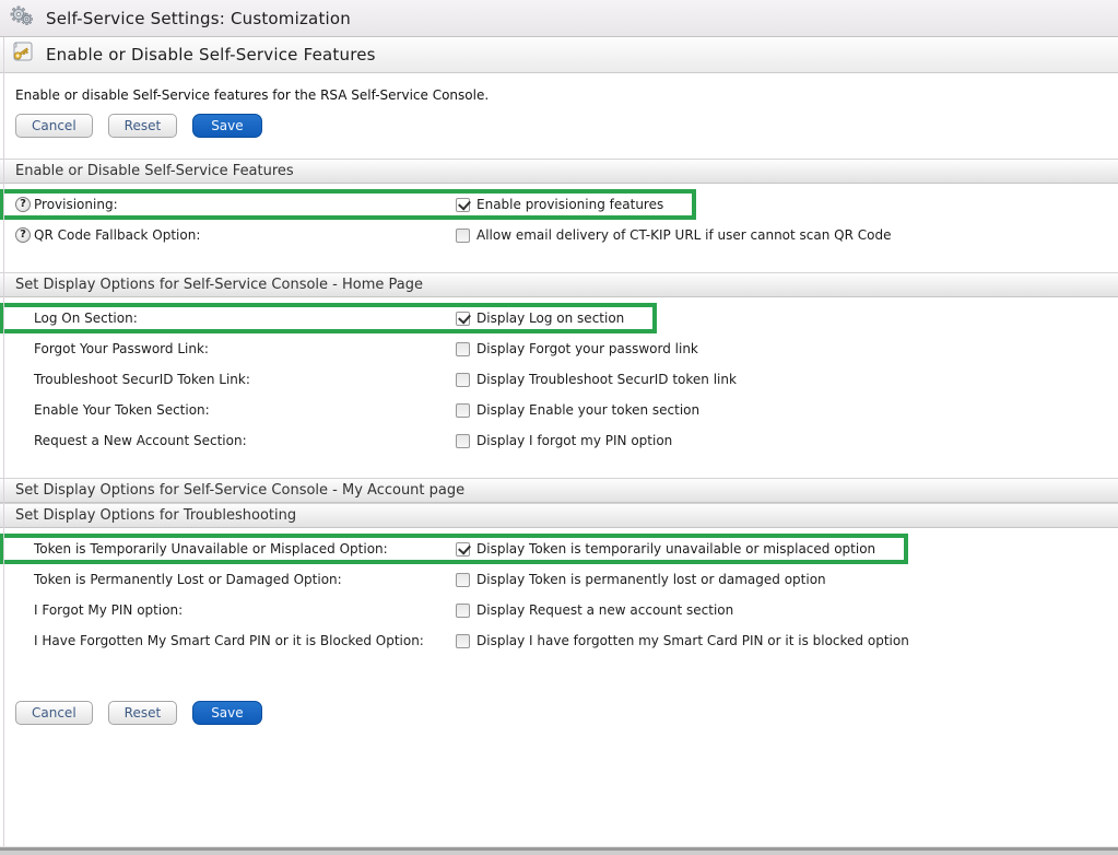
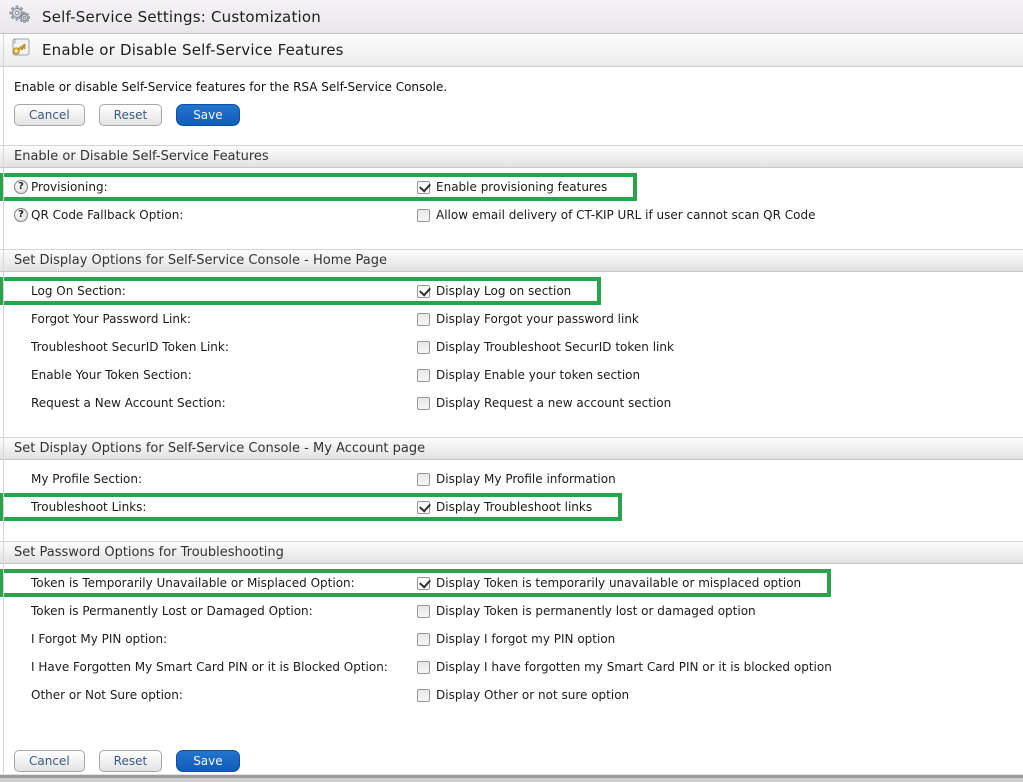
  Self-Service Settings: Customization
  Enable or Disable Self-Service Features
  Enable or disable Self-Service features for the RSA Self-Service Console.
  Cancel
  Reset
  Save
  Enable or Disable Self-Service Features
  ?
  Provisioning:
  Enable provisioning features
  ?
  QR Code Fallback Option:
  Allow email delivery of CT-KIP URL if user cannot scan QR Code
  Set Display Options for Self-Service Console - Home Page
  Log On Section:
  Display Log on section
  Forgot Your Password Link:
  Display Forgot your password link
  Troubleshoot SecurID Token Link:
  Display Troubleshoot SecurID token link
  Enable Your Token Section:
  Display Enable your token section
  Request a New Account Section:
- Display I forgot my PIN option
+ Display Request a new account section
  Set Display Options for Self-Service Console - My Account page
+ My Profile Section:
+ Display My Profile information
+ Troubleshoot Links:
+ Display Troubleshoot links
- Set Display Options for Troubleshooting
+ Set Password Options for Troubleshooting
  Token is Temporarily Unavailable or Misplaced Option:
  Display Token is temporarily unavailable or misplaced option
  Token is Permanently Lost or Damaged Option:
  Display Token is permanently lost or damaged option
  I Forgot My PIN option:
- Display Request a new account section
+ Display I forgot my PIN option
  I Have Forgotten My Smart Card PIN or it is Blocked Option:
  Display I have forgotten my Smart Card PIN or it is blocked option
+ Other or Not Sure option:
+ Display Other or not sure option
  Cancel
  Reset
  Save
